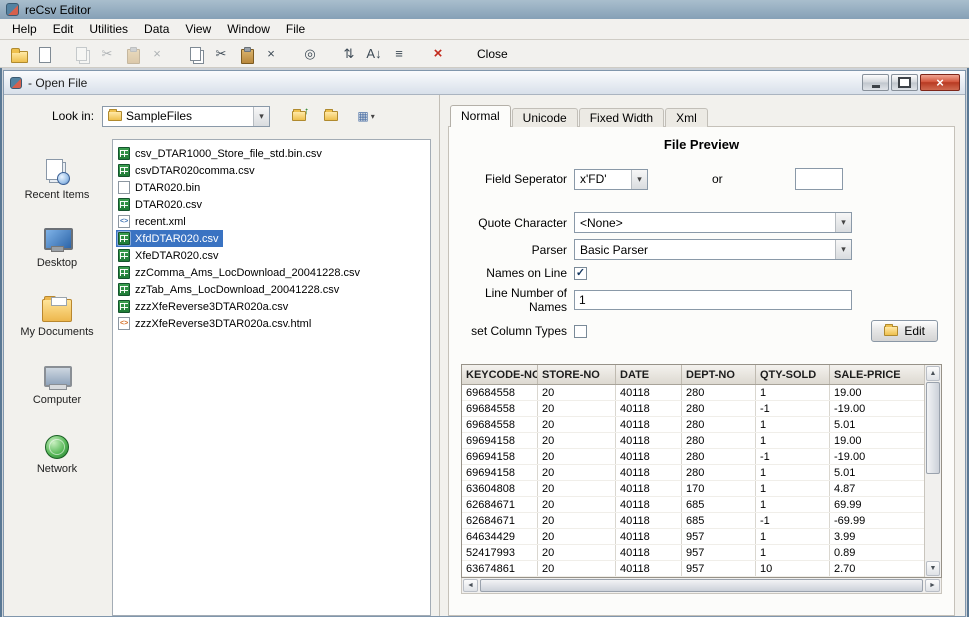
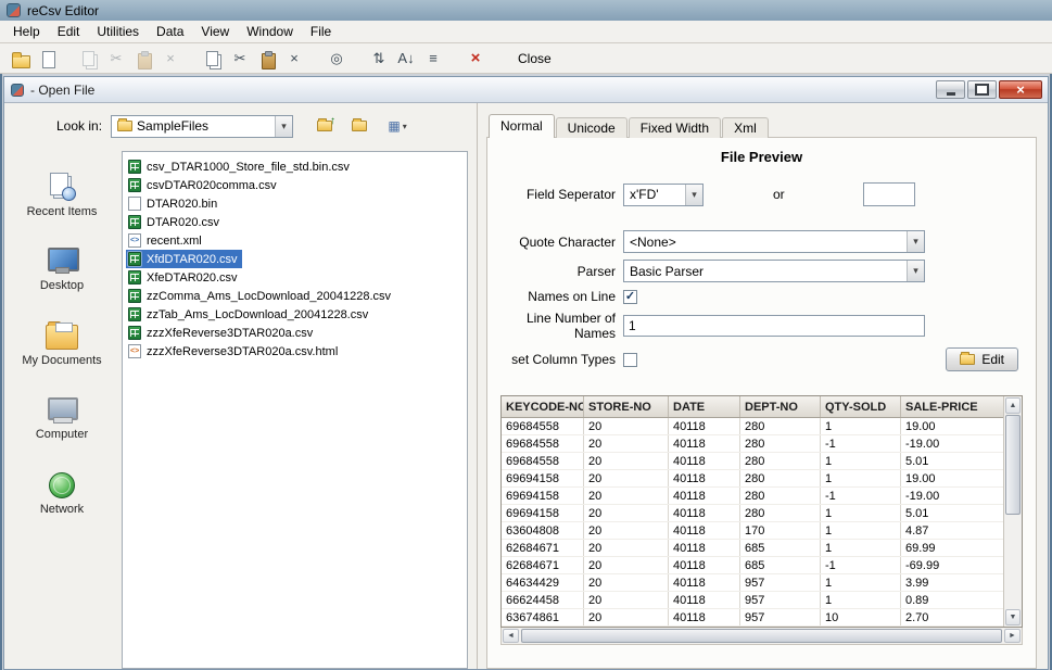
  reCsv Editor
  Help
  Edit
  Utilities
  Data
  View
  Window
  File
  ✂
  ×
  ✂
  ×
  ◎
  ⇅
  A↓
  ≡
  ×
  Close
  - Open File
  Look in:
  SampleFiles
  ▾
  ↑
  ▦
  ▾
  Recent Items
  Desktop
  My Documents
  Computer
  Network
  csv_DTAR1000_Store_file_std.bin.csv
  csvDTAR020comma.csv
  DTAR020.bin
  DTAR020.csv
  recent.xml
  XfdDTAR020.csv
  XfeDTAR020.csv
  zzComma_Ams_LocDownload_20041228.csv
  zzTab_Ams_LocDownload_20041228.csv
  zzzXfeReverse3DTAR020a.csv
  zzzXfeReverse3DTAR020a.csv.html
  Normal
  Unicode
  Fixed Width
  Xml
  File Preview
  Field Seperator
  x'FD'
  ▾
  or
  Quote Character
  <None>
  ▾
  Parser
  Basic Parser
  ▾
  Names on Line
  Line Number of Names
  1
  set Column Types
  Edit
  KEYCODE-NO
  STORE-NO
  DATE
  DEPT-NO
  QTY-SOLD
  SALE-PRICE
  69684558
  20
  40118
  280
  1
  19.00
  69684558
  20
  40118
  280
  -1
  -19.00
  69684558
  20
  40118
  280
  1
  5.01
  69694158
  20
  40118
  280
  1
  19.00
  69694158
  20
  40118
  280
  -1
  -19.00
  69694158
  20
  40118
  280
  1
  5.01
  63604808
  20
  40118
  170
  1
  4.87
  62684671
  20
  40118
  685
  1
  69.99
  62684671
  20
  40118
  685
  -1
  -69.99
  64634429
  20
  40118
  957
  1
  3.99
- 52417993
+ 66624458
  20
  40118
  957
  1
  0.89
  63674861
  20
  40118
  957
  10
  2.70
